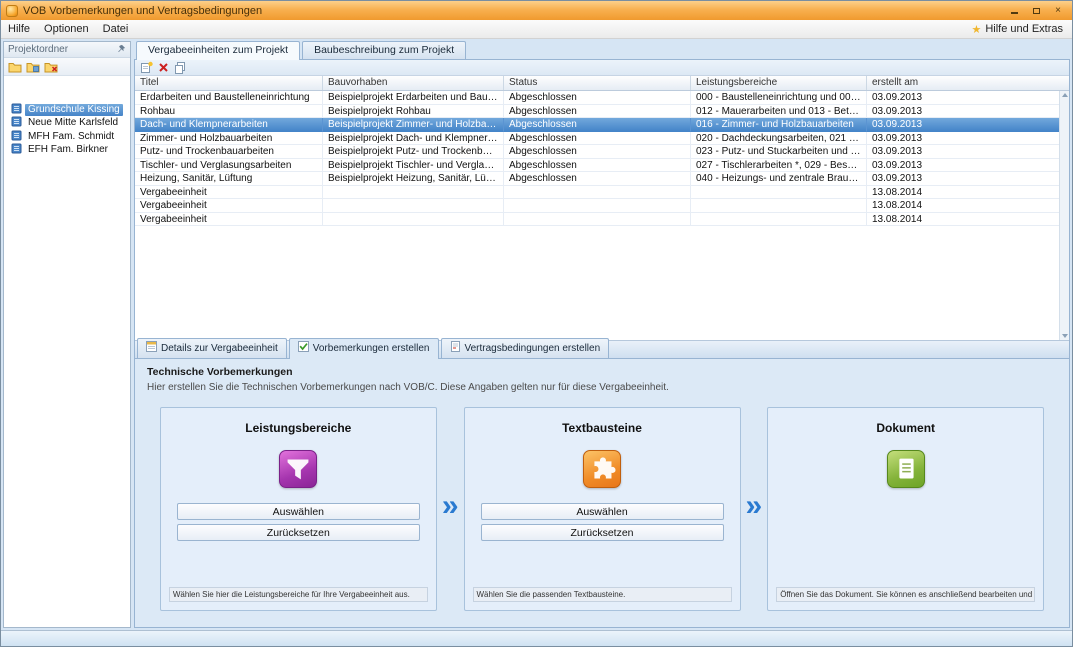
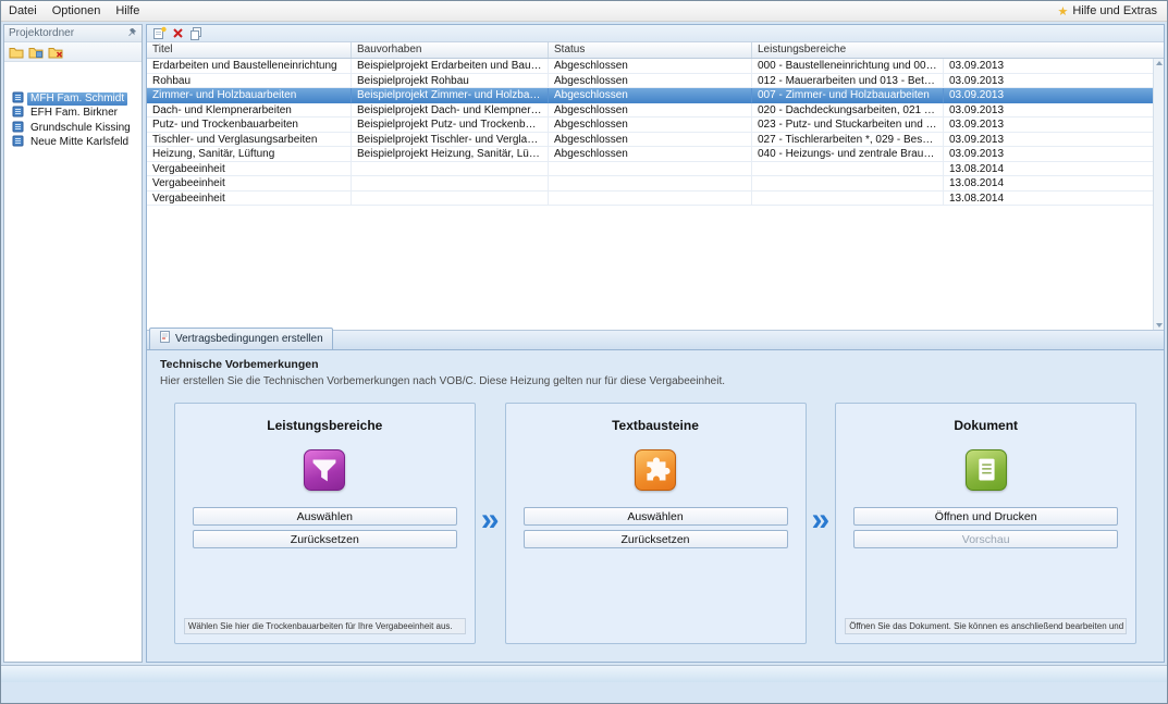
- VOB Vorbemerkungen und Vertragsbedingungen
- ×
- Hilfe
+ Datei
  Optionen
- Datei
+ Hilfe
  ★
  Hilfe und Extras
  Projektordner
- Grundschule Kissing
+ MFH Fam. Schmidt
- Neue Mitte Karlsfeld
+ EFH Fam. Birkner
- MFH Fam. Schmidt
+ Grundschule Kissing
- EFH Fam. Birkner
+ Neue Mitte Karlsfeld
- Vergabeeinheiten zum Projekt
- Baubeschreibung zum Projekt
  Titel
  Bauvorhaben
  Status
  Leistungsbereiche
- erstellt am
  Erdarbeiten und Baustelleneinrichtung
  Beispielprojekt Erdarbeiten und Baustel
  Abgeschlossen
  000 - Baustelleneinrichtung und 002 -
  03.09.2013
  Rohbau
  Beispielprojekt Rohbau
  Abgeschlossen
  012 - Mauerarbeiten und 013 - Betona
  03.09.2013
- Dach- und Klempnerarbeiten
+ Zimmer- und Holzbauarbeiten
  Beispielprojekt Zimmer- und Holzbauar
  Abgeschlossen
- 016 - Zimmer- und Holzbauarbeiten
+ 007 - Zimmer- und Holzbauarbeiten
  03.09.2013
- Zimmer- und Holzbauarbeiten
+ Dach- und Klempnerarbeiten
  Beispielprojekt Dach- und Klempnerarb
  Abgeschlossen
  03.09.2013
  Putz- und Trockenbauarbeiten
  Beispielprojekt Putz- und Trockenbauar
  Abgeschlossen
  023 - Putz- und Stuckarbeiten und 039
  03.09.2013
  Tischler- und Verglasungsarbeiten
  Beispielprojekt Tischler- und Verglasung
  Abgeschlossen
  027 - Tischlerarbeiten *, 029 - Beschla
  03.09.2013
  Heizung, Sanitär, Lüftung
  Beispielprojekt Heizung, Sanitär, Lüftun
  Abgeschlossen
  03.09.2013
  Vergabeeinheit
  13.08.2014
  Vergabeeinheit
  13.08.2014
  Vergabeeinheit
  13.08.2014
- Details zur Vergabeeinheit
- Vorbemerkungen erstellen
  Vertragsbedingungen erstellen
  Technische Vorbemerkungen
- Hier erstellen Sie die Technischen Vorbemerkungen nach VOB/C. Diese Angaben gelten nur für diese Vergabeeinheit.
+ Hier erstellen Sie die Technischen Vorbemerkungen nach VOB/C. Diese Heizung gelten nur für diese Vergabeeinheit.
  Leistungsbereiche
  Auswählen
  Zurücksetzen
- Wählen Sie hier die Leistungsbereiche für Ihre Vergabeeinheit aus.
+ Wählen Sie hier die Trockenbauarbeiten für Ihre Vergabeeinheit aus.
  »
  Textbausteine
  Auswählen
  Zurücksetzen
- Wählen Sie die passenden Textbausteine.
  »
  Dokument
+ Öffnen und Drucken
+ Vorschau
  Öffnen Sie das Dokument. Sie können es anschließend bearbeiten und
